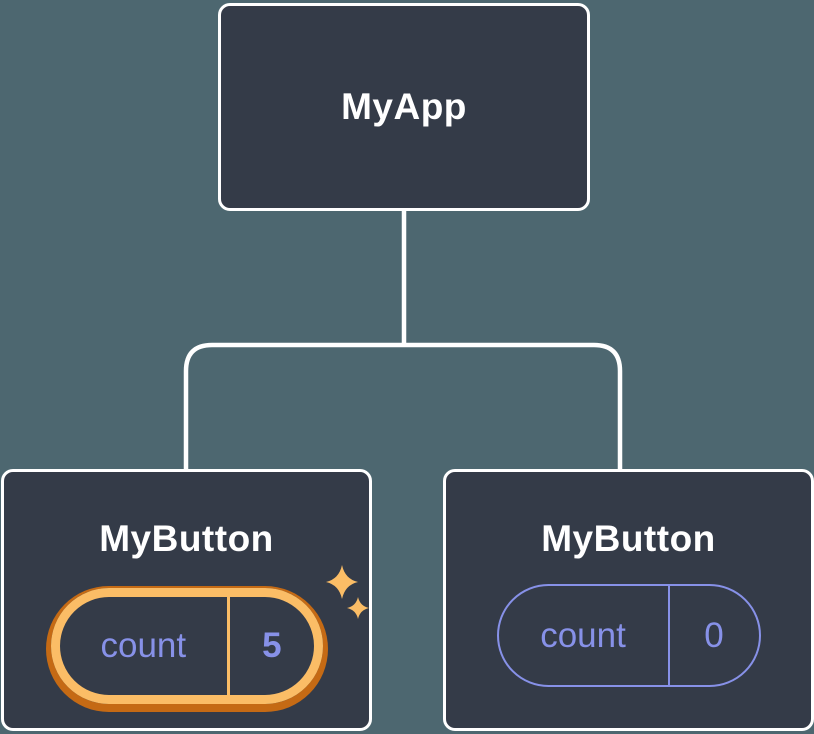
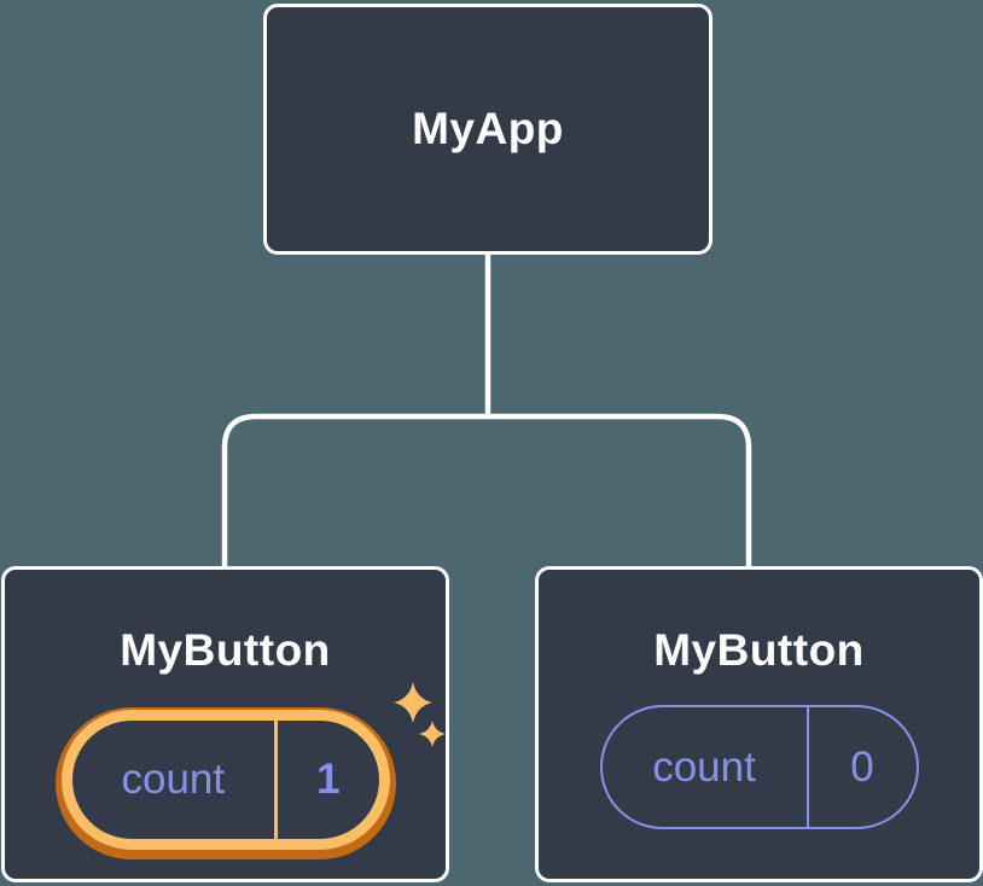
  MyApp
  MyButton
  count
- 5
+ 1
  MyButton
  count
  0
